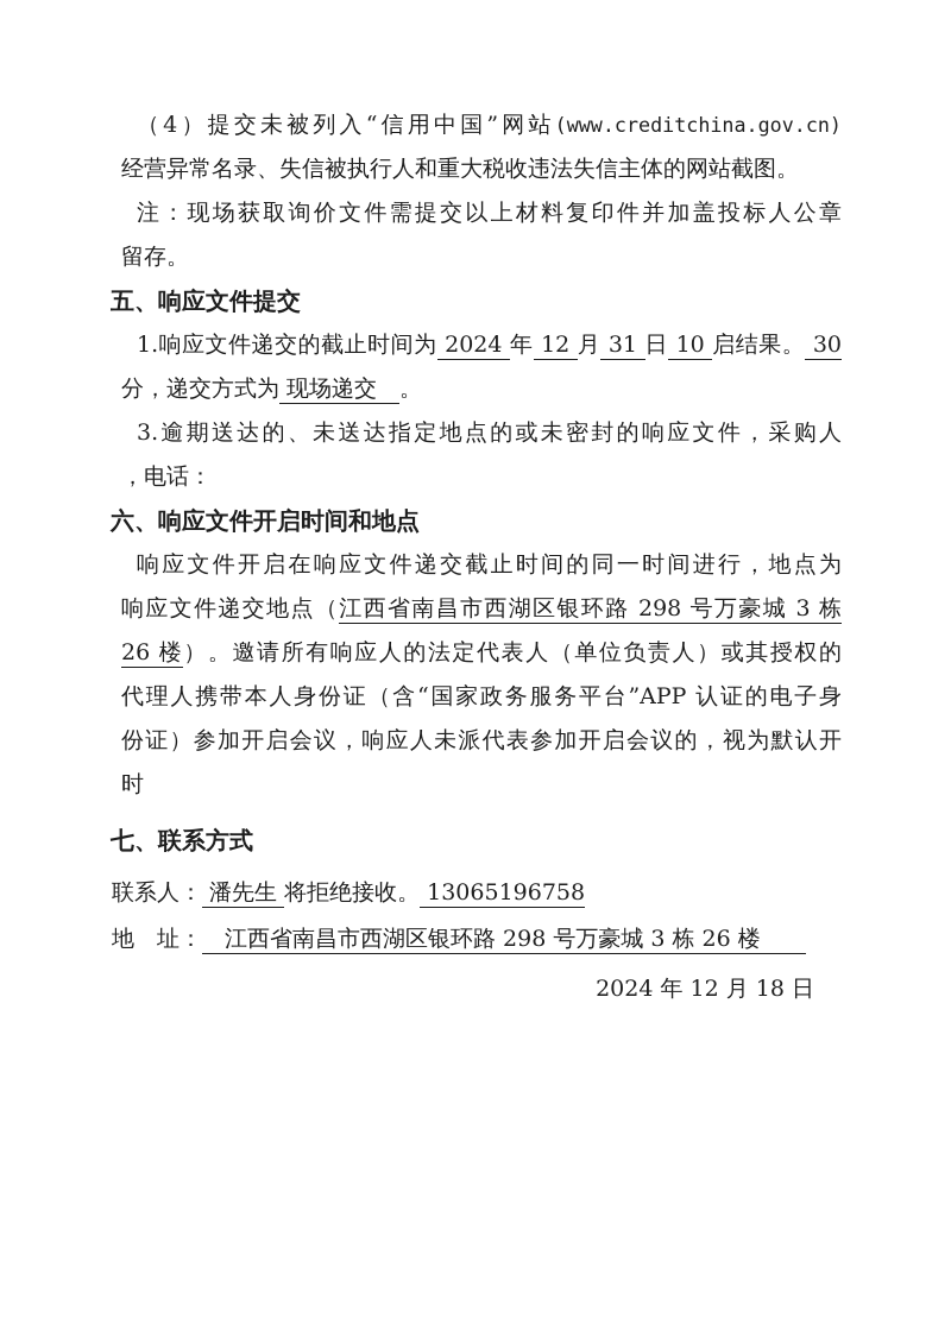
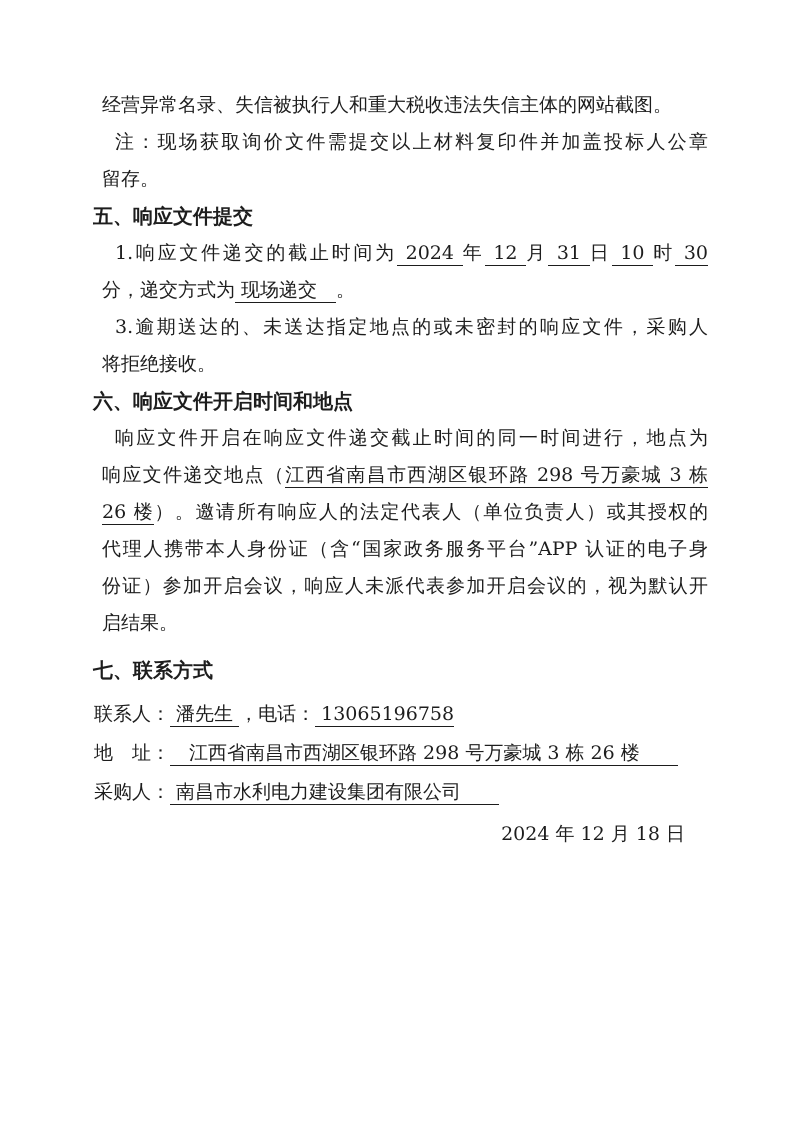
- （4）提交未被列入“信用中国”网站(www.creditchina.gov.cn)
  经营异常名录、失信被执行人和重大税收违法失信主体的网站截图。
  注：现场获取询价文件需提交以上材料复印件并加盖投标人公章
  留存。
  五、响应文件提交
- 1.响应文件递交的截止时间为 2024 年 12 月 31 日 10 启结果。 30
+ 1.响应文件递交的截止时间为 2024 年 12 月 31 日 10 时 30
  分，递交方式为 现场递交 。
  3.逾期送达的、未送达指定地点的或未密封的响应文件，采购人
- ，电话：
+ 将拒绝接收。
  六、响应文件开启时间和地点
  响应文件开启在响应文件递交截止时间的同一时间进行，地点为
  响应文件递交地点（江西省南昌市西湖区银环路 298 号万豪城 3 栋
  26 楼）。邀请所有响应人的法定代表人（单位负责人）或其授权的
  代理人携带本人身份证（含“国家政务服务平台”APP 认证的电子身
  份证）参加开启会议，响应人未派代表参加开启会议的，视为默认开
- 时
+ 启结果。
  七、联系方式
- 联系人： 潘先生 将拒绝接收。 13065196758
+ 联系人： 潘先生 ，电话： 13065196758
  地 址： 江西省南昌市西湖区银环路 298 号万豪城 3 栋 26 楼
+ 采购人： 南昌市水利电力建设集团有限公司
  2024 年 12 月 18 日
